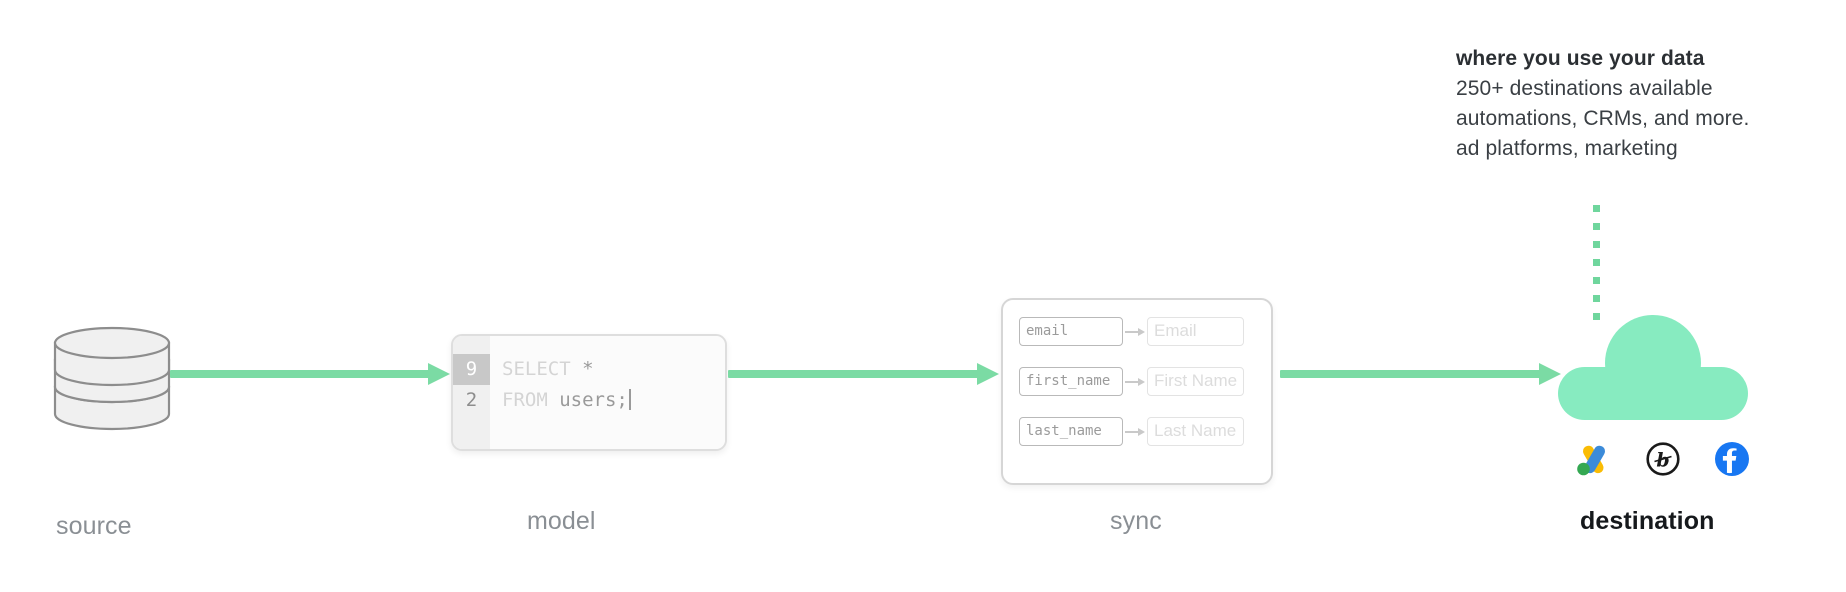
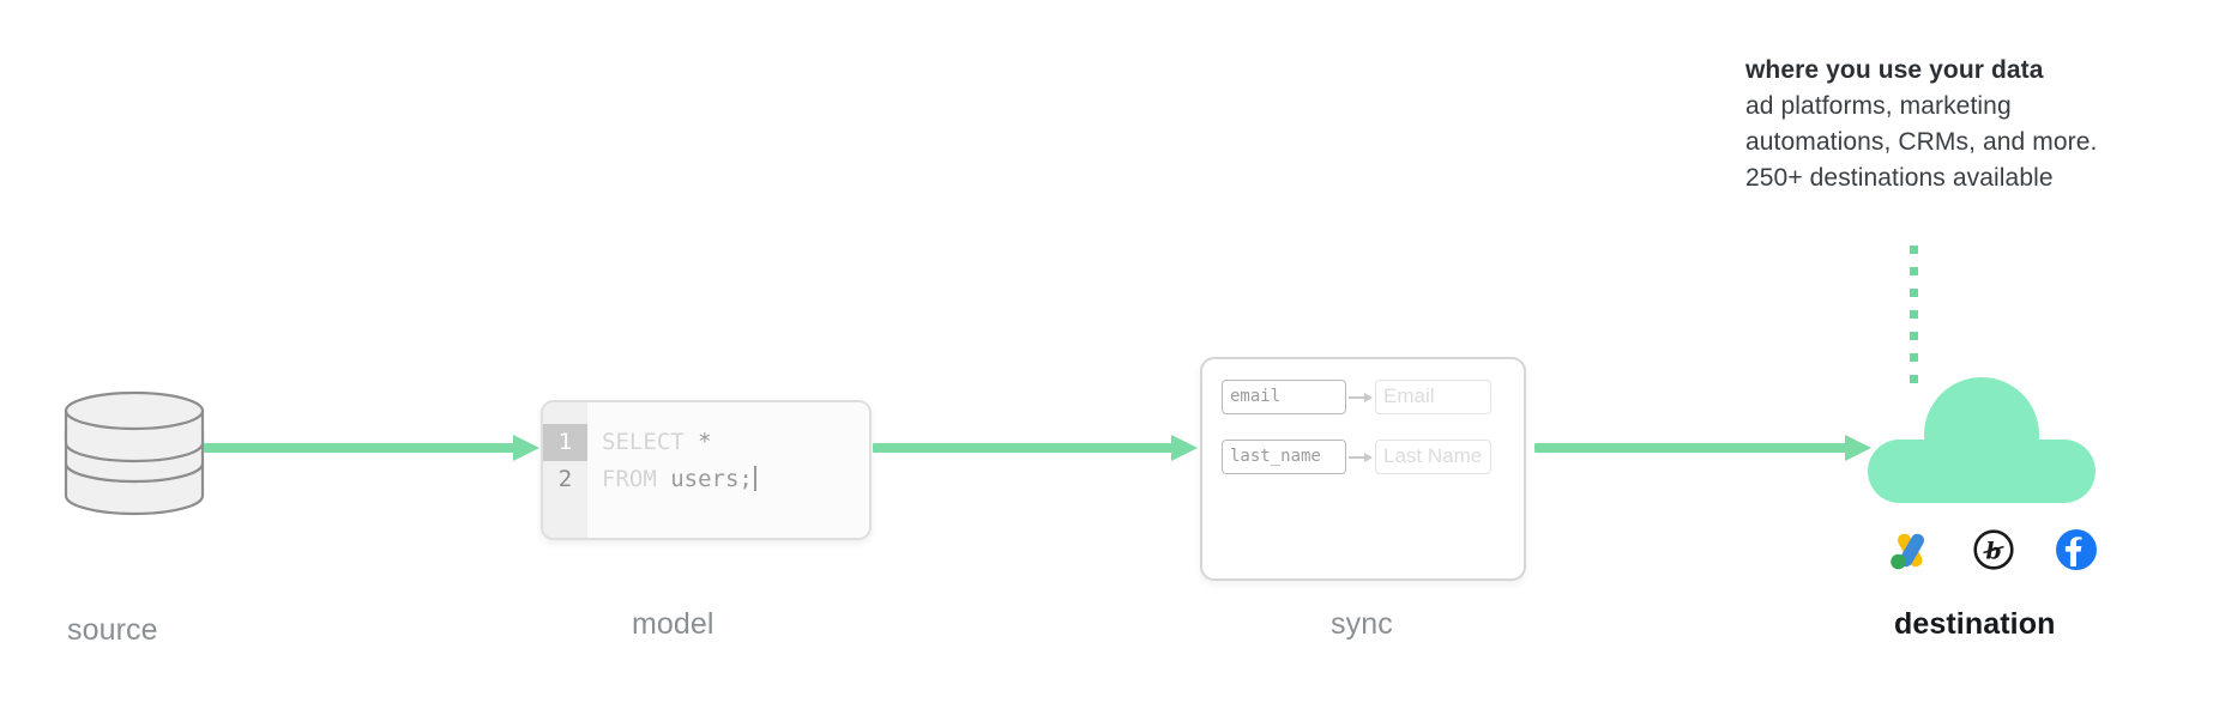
  where you use your data
- 250+ destinations available
+ ad platforms, marketing
  automations, CRMs, and more.
- ad platforms, marketing
+ 250+ destinations available
- 9
+ 1
  2
  SELECT *
  FROM users;
  email
  Email
- first_name
- First Name
  last_name
  Last Name
  b
  source
  model
  sync
  destination
